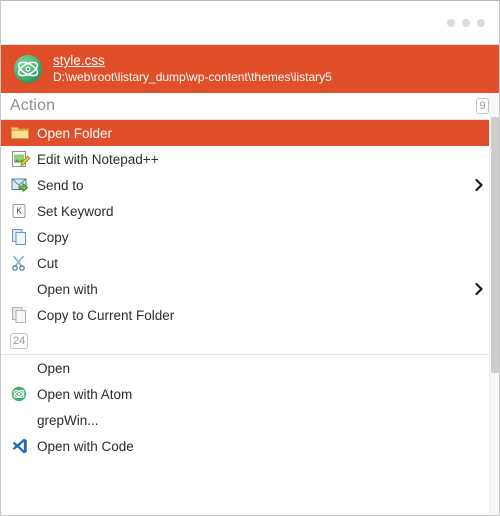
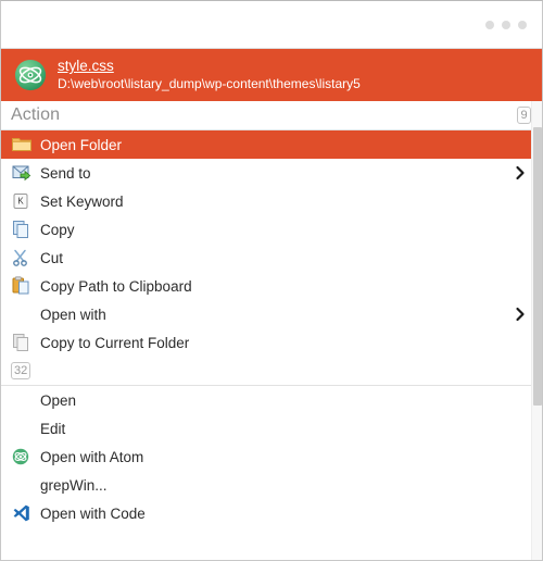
  style.css
  D:\web\root\listary_dump\wp-content\themes\listary5
  Action
  9
  Open Folder
- Edit with Notepad++
  Send to
  K
  Set Keyword
  Copy
  Cut
+ Copy Path to Clipboard
  Open with
  Copy to Current Folder
- 24
+ 32
  Open
+ Edit
  Open with Atom
  grepWin...
  Open with Code
